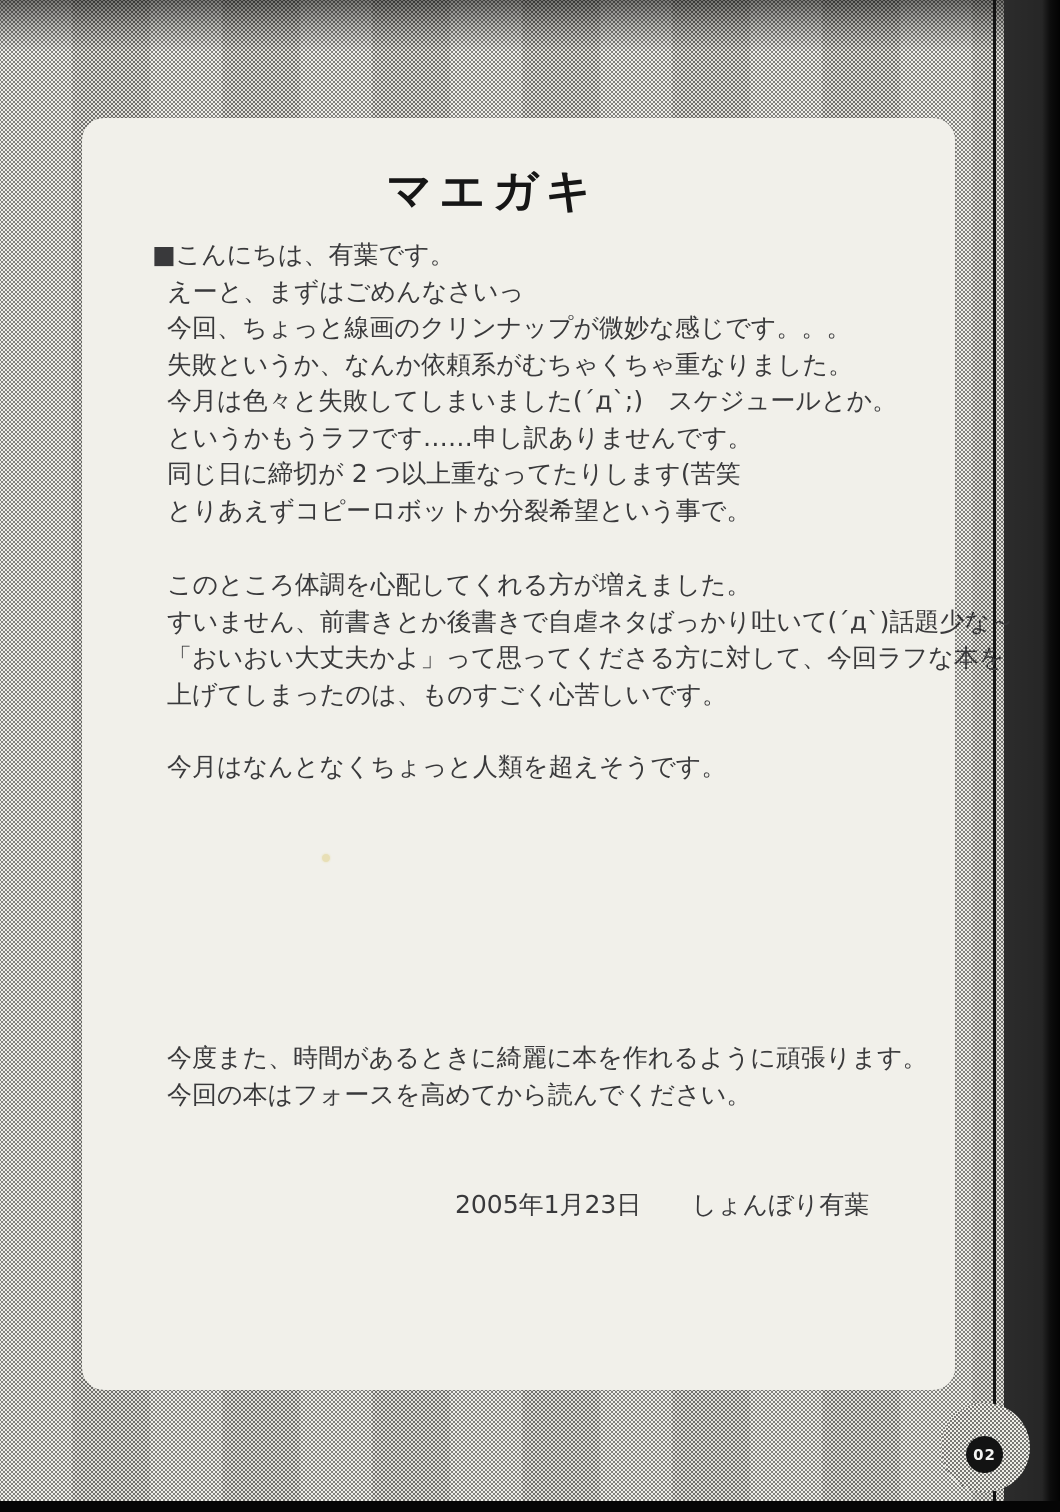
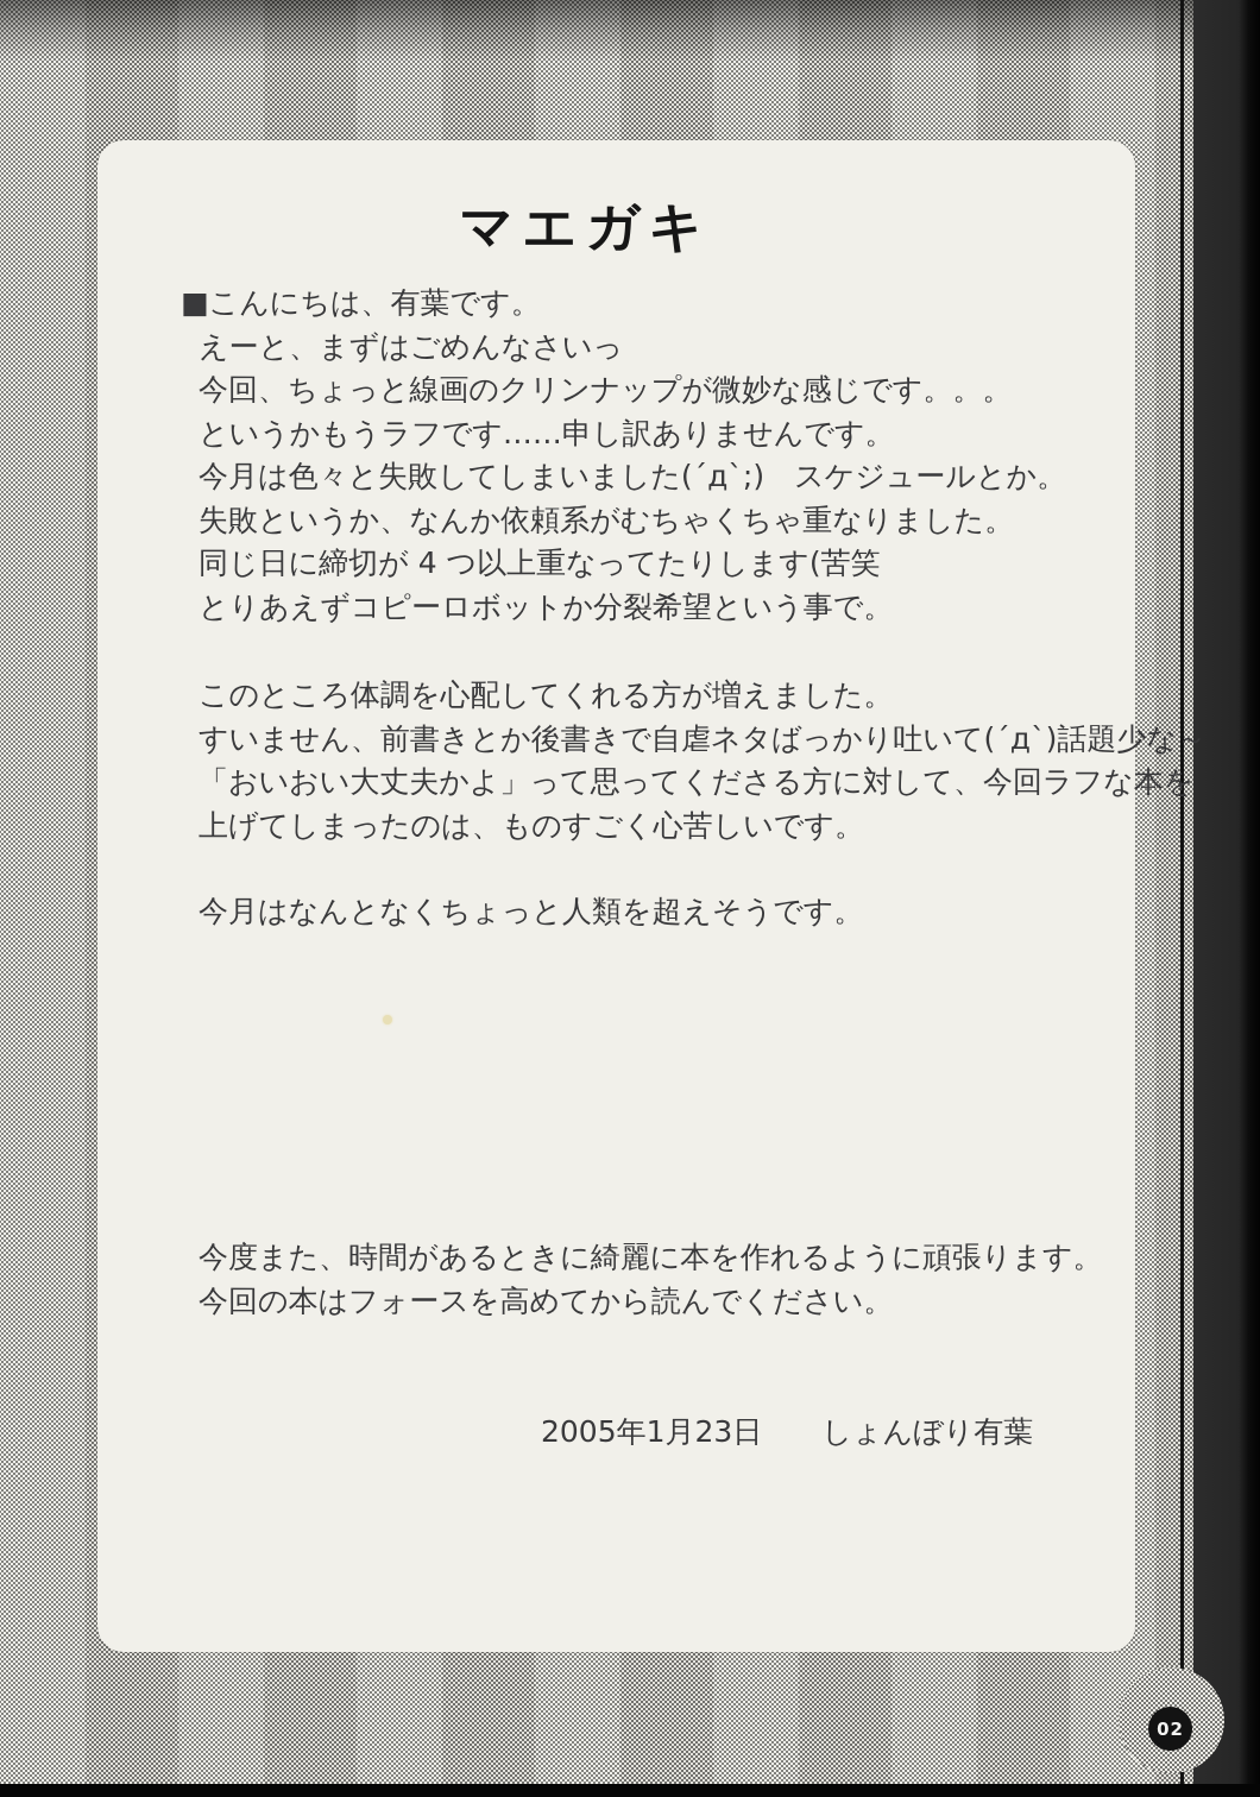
  マエガキ
  ■こんにちは、有葉です。
  えーと、まずはごめんなさいっ
  今回、ちょっと線画のクリンナップが微妙な感じです。。。
- 失敗というか、なんか依頼系がむちゃくちゃ重なりました。
+ というかもうラフです……申し訳ありませんです。
  今月は色々と失敗してしまいました(´д`;) スケジュールとか。
- というかもうラフです……申し訳ありませんです。
+ 失敗というか、なんか依頼系がむちゃくちゃ重なりました。
- 同じ日に締切が 2 つ以上重なってたりします(苦笑
+ 同じ日に締切が 4 つ以上重なってたりします(苦笑
  とりあえずコピーロボットか分裂希望という事で。
  このところ体調を心配してくれる方が増えました。
  すいません、前書きとか後書きで自虐ネタばっかり吐いて(´д`)話題少な～
  「おいおい大丈夫かよ」って思ってくださる方に対して、今回ラフな本を
  上げてしまったのは、ものすごく心苦しいです。
  今月はなんとなくちょっと人類を超えそうです。
  今度また、時間があるときに綺麗に本を作れるように頑張ります。
  今回の本はフォースを高めてから読んでください。
  2005年1月23日 しょんぼり有葉
  02
